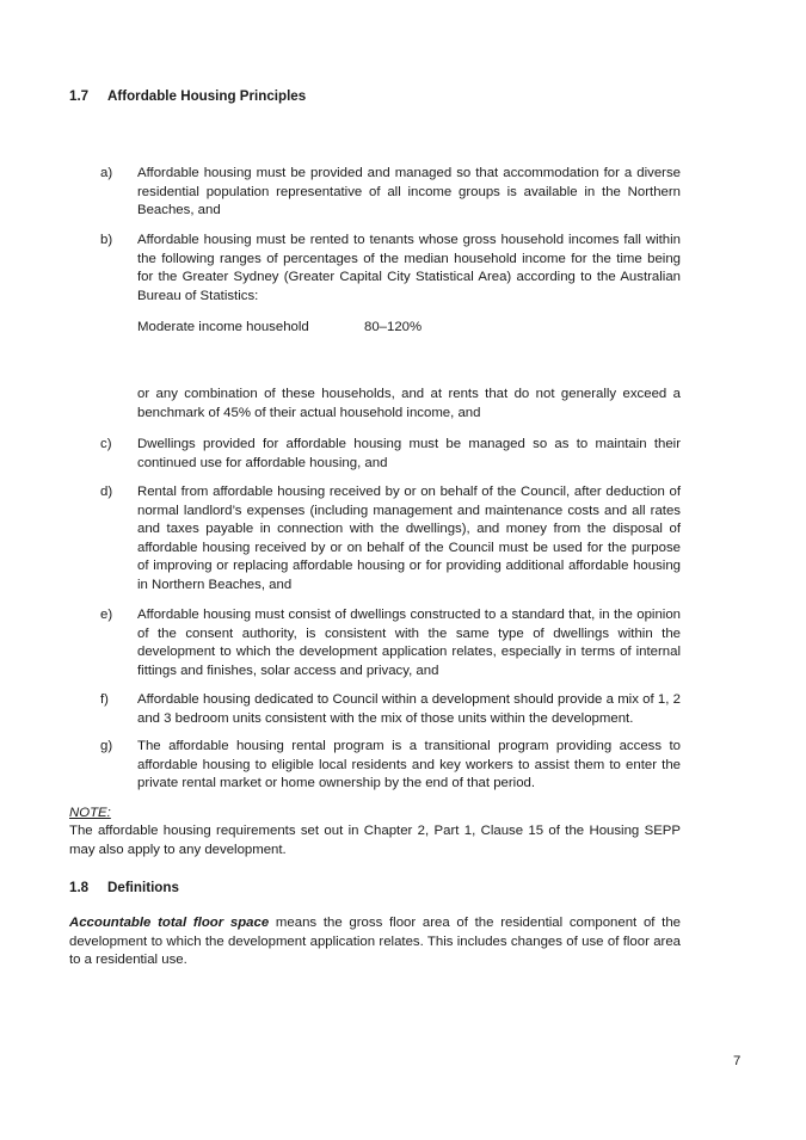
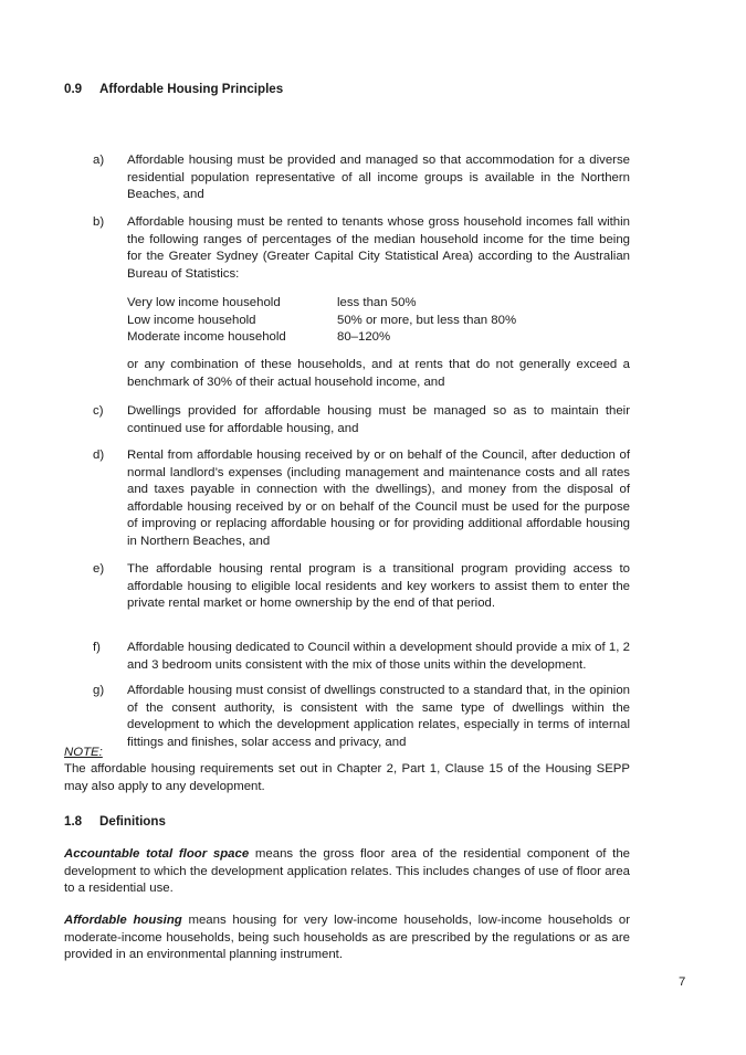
- 1.7 Affordable Housing Principles
+ 0.9 Affordable Housing Principles
  a)
  Affordable housing must be provided and managed so that accommodation for a diverse residential population representative of all income groups is available in the Northern Beaches, and
  b)
  Affordable housing must be rented to tenants whose gross household incomes fall within the following ranges of percentages of the median household income for the time being for the Greater Sydney (Greater Capital City Statistical Area) according to the Australian Bureau of Statistics:
+ Very low income household less than 50%
+ Low income household 50% or more, but less than 80%
  Moderate income household 80–120%
- or any combination of these households, and at rents that do not generally exceed a benchmark of 45% of their actual household income, and
+ or any combination of these households, and at rents that do not generally exceed a benchmark of 30% of their actual household income, and
  c)
  Dwellings provided for affordable housing must be managed so as to maintain their continued use for affordable housing, and
  d)
  Rental from affordable housing received by or on behalf of the Council, after deduction of normal landlord’s expenses (including management and maintenance costs and all rates and taxes payable in connection with the dwellings), and money from the disposal of affordable housing received by or on behalf of the Council must be used for the purpose of improving or replacing affordable housing or for providing additional affordable housing in Northern Beaches, and
  e)
- Affordable housing must consist of dwellings constructed to a standard that, in the opinion of the consent authority, is consistent with the same type of dwellings within the development to which the development application relates, especially in terms of internal fittings and finishes, solar access and privacy, and
+ The affordable housing rental program is a transitional program providing access to affordable housing to eligible local residents and key workers to assist them to enter the private rental market or home ownership by the end of that period.
  f)
  Affordable housing dedicated to Council within a development should provide a mix of 1, 2 and 3 bedroom units consistent with the mix of those units within the development.
  g)
- The affordable housing rental program is a transitional program providing access to affordable housing to eligible local residents and key workers to assist them to enter the private rental market or home ownership by the end of that period.
+ Affordable housing must consist of dwellings constructed to a standard that, in the opinion of the consent authority, is consistent with the same type of dwellings within the development to which the development application relates, especially in terms of internal fittings and finishes, solar access and privacy, and
  NOTE:
  The affordable housing requirements set out in Chapter 2, Part 1, Clause 15 of the Housing SEPP may also apply to any development.
  1.8 Definitions
  Accountable total floor space means the gross floor area of the residential component of the development to which the development application relates. This includes changes of use of floor area to a residential use.
+ Affordable housing means housing for very low-income households, low-income households or moderate-income households, being such households as are prescribed by the regulations or as are provided in an environmental planning instrument.
  7
